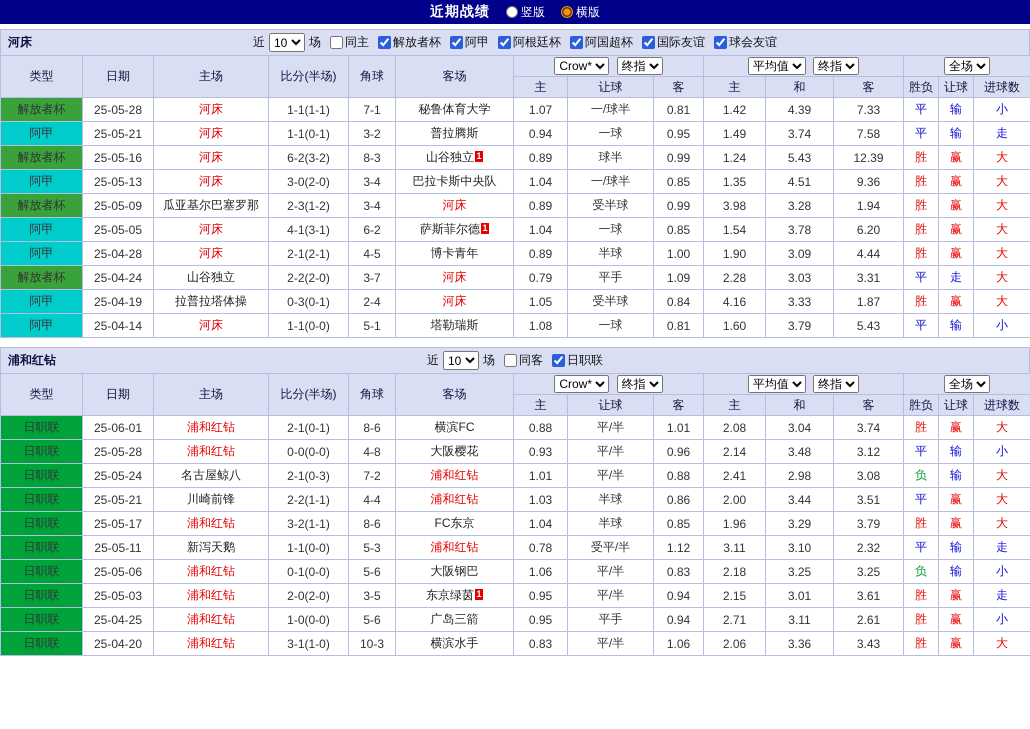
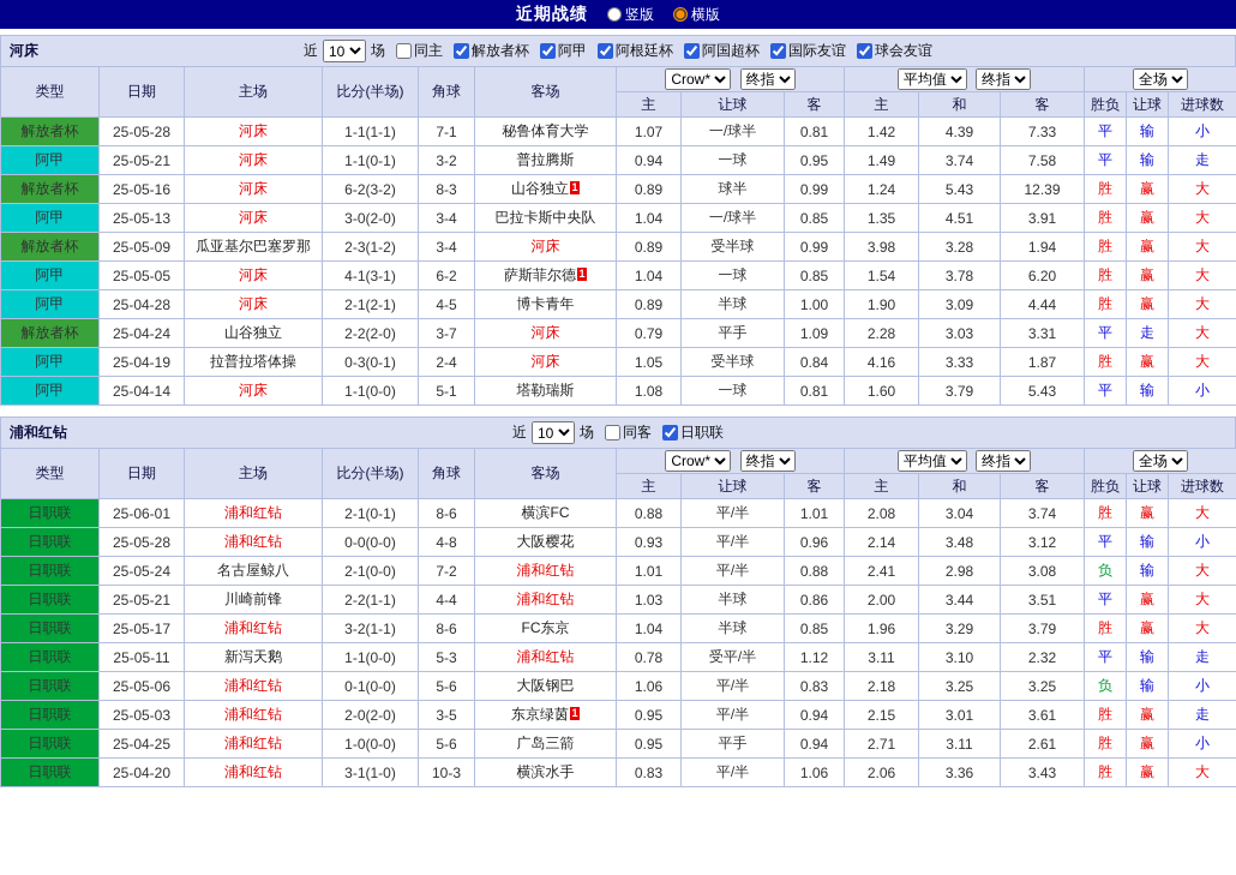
  近期战绩
  竖版
  横版
  河床
  近
  10
  场
  同主
  解放者杯
  阿甲
  阿根廷杯
  阿国超杯
  国际友谊
  球会友谊
  类型	日期	主场	比分(半场)	角球	客场	Crow* 终指	平均值 终指	全场
  主	让球	客	主	和	客	胜负	让球	进球数
  解放者杯	25-05-28	河床	1-1(1-1)	7-1	秘鲁体育大学	1.07	一/球半	0.81	1.42	4.39	7.33	平	输	小
  阿甲	25-05-21	河床	1-1(0-1)	3-2	普拉腾斯	0.94	一球	0.95	1.49	3.74	7.58	平	输	走
  解放者杯	25-05-16	河床	6-2(3-2)	8-3	山谷独立 1	0.89	球半	0.99	1.24	5.43	12.39	胜	赢	大
- 阿甲	25-05-13	河床	3-0(2-0)	3-4	巴拉卡斯中央队	1.04	一/球半	0.85	1.35	4.51	9.36	胜	赢	大
+ 阿甲	25-05-13	河床	3-0(2-0)	3-4	巴拉卡斯中央队	1.04	一/球半	0.85	1.35	4.51	3.91	胜	赢	大
  解放者杯	25-05-09	瓜亚基尔巴塞罗那	2-3(1-2)	3-4	河床	0.89	受半球	0.99	3.98	3.28	1.94	胜	赢	大
  阿甲	25-05-05	河床	4-1(3-1)	6-2	萨斯菲尔德 1	1.04	一球	0.85	1.54	3.78	6.20	胜	赢	大
  阿甲	25-04-28	河床	2-1(2-1)	4-5	博卡青年	0.89	半球	1.00	1.90	3.09	4.44	胜	赢	大
  解放者杯	25-04-24	山谷独立	2-2(2-0)	3-7	河床	0.79	平手	1.09	2.28	3.03	3.31	平	走	大
  阿甲	25-04-19	拉普拉塔体操	0-3(0-1)	2-4	河床	1.05	受半球	0.84	4.16	3.33	1.87	胜	赢	大
  阿甲	25-04-14	河床	1-1(0-0)	5-1	塔勒瑞斯	1.08	一球	0.81	1.60	3.79	5.43	平	输	小
  浦和红钻
  近
  10
  场
  同客
  日职联
  类型	日期	主场	比分(半场)	角球	客场	Crow* 终指	平均值 终指	全场
  主	让球	客	主	和	客	胜负	让球	进球数
  日职联	25-06-01	浦和红钻	2-1(0-1)	8-6	横滨FC	0.88	平/半	1.01	2.08	3.04	3.74	胜	赢	大
  日职联	25-05-28	浦和红钻	0-0(0-0)	4-8	大阪樱花	0.93	平/半	0.96	2.14	3.48	3.12	平	输	小
- 日职联	25-05-24	名古屋鲸八	2-1(0-3)	7-2	浦和红钻	1.01	平/半	0.88	2.41	2.98	3.08	负	输	大
+ 日职联	25-05-24	名古屋鲸八	2-1(0-0)	7-2	浦和红钻	1.01	平/半	0.88	2.41	2.98	3.08	负	输	大
  日职联	25-05-21	川崎前锋	2-2(1-1)	4-4	浦和红钻	1.03	半球	0.86	2.00	3.44	3.51	平	赢	大
  日职联	25-05-17	浦和红钻	3-2(1-1)	8-6	FC东京	1.04	半球	0.85	1.96	3.29	3.79	胜	赢	大
  日职联	25-05-11	新泻天鹅	1-1(0-0)	5-3	浦和红钻	0.78	受平/半	1.12	3.11	3.10	2.32	平	输	走
  日职联	25-05-06	浦和红钻	0-1(0-0)	5-6	大阪钢巴	1.06	平/半	0.83	2.18	3.25	3.25	负	输	小
  日职联	25-05-03	浦和红钻	2-0(2-0)	3-5	东京绿茵 1	0.95	平/半	0.94	2.15	3.01	3.61	胜	赢	走
  日职联	25-04-25	浦和红钻	1-0(0-0)	5-6	广岛三箭	0.95	平手	0.94	2.71	3.11	2.61	胜	赢	小
  日职联	25-04-20	浦和红钻	3-1(1-0)	10-3	横滨水手	0.83	平/半	1.06	2.06	3.36	3.43	胜	赢	大
